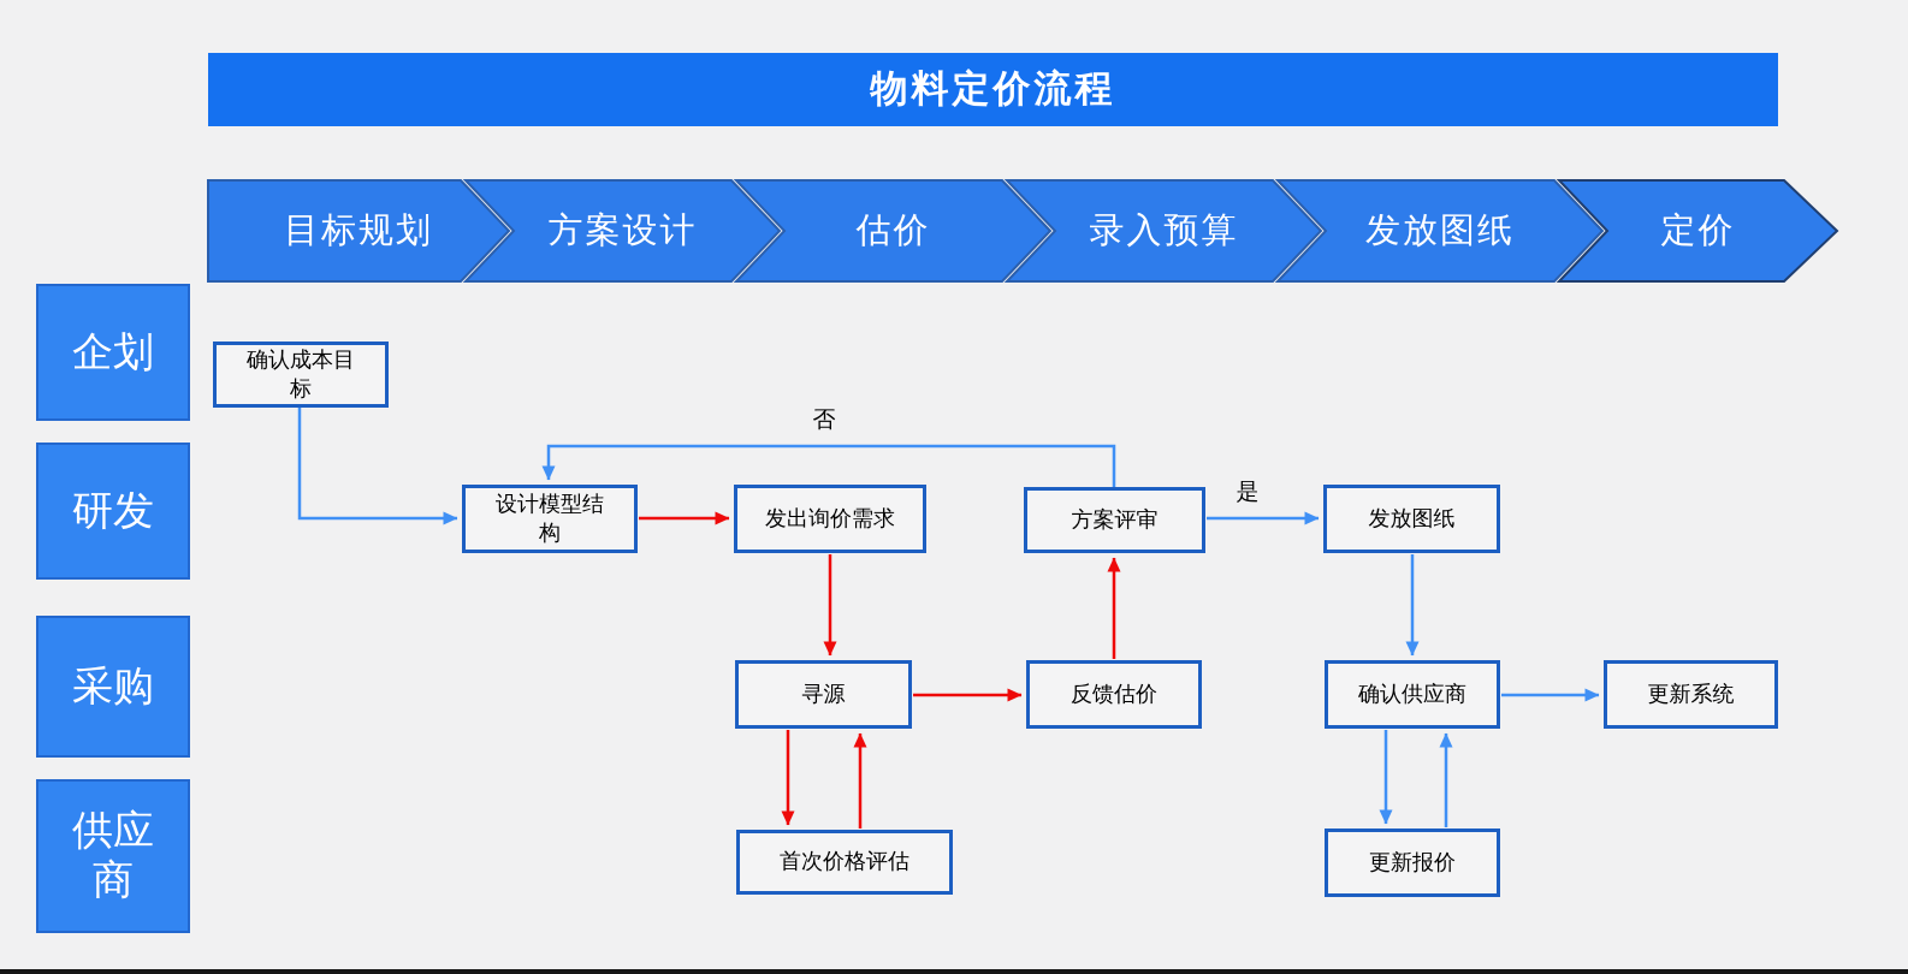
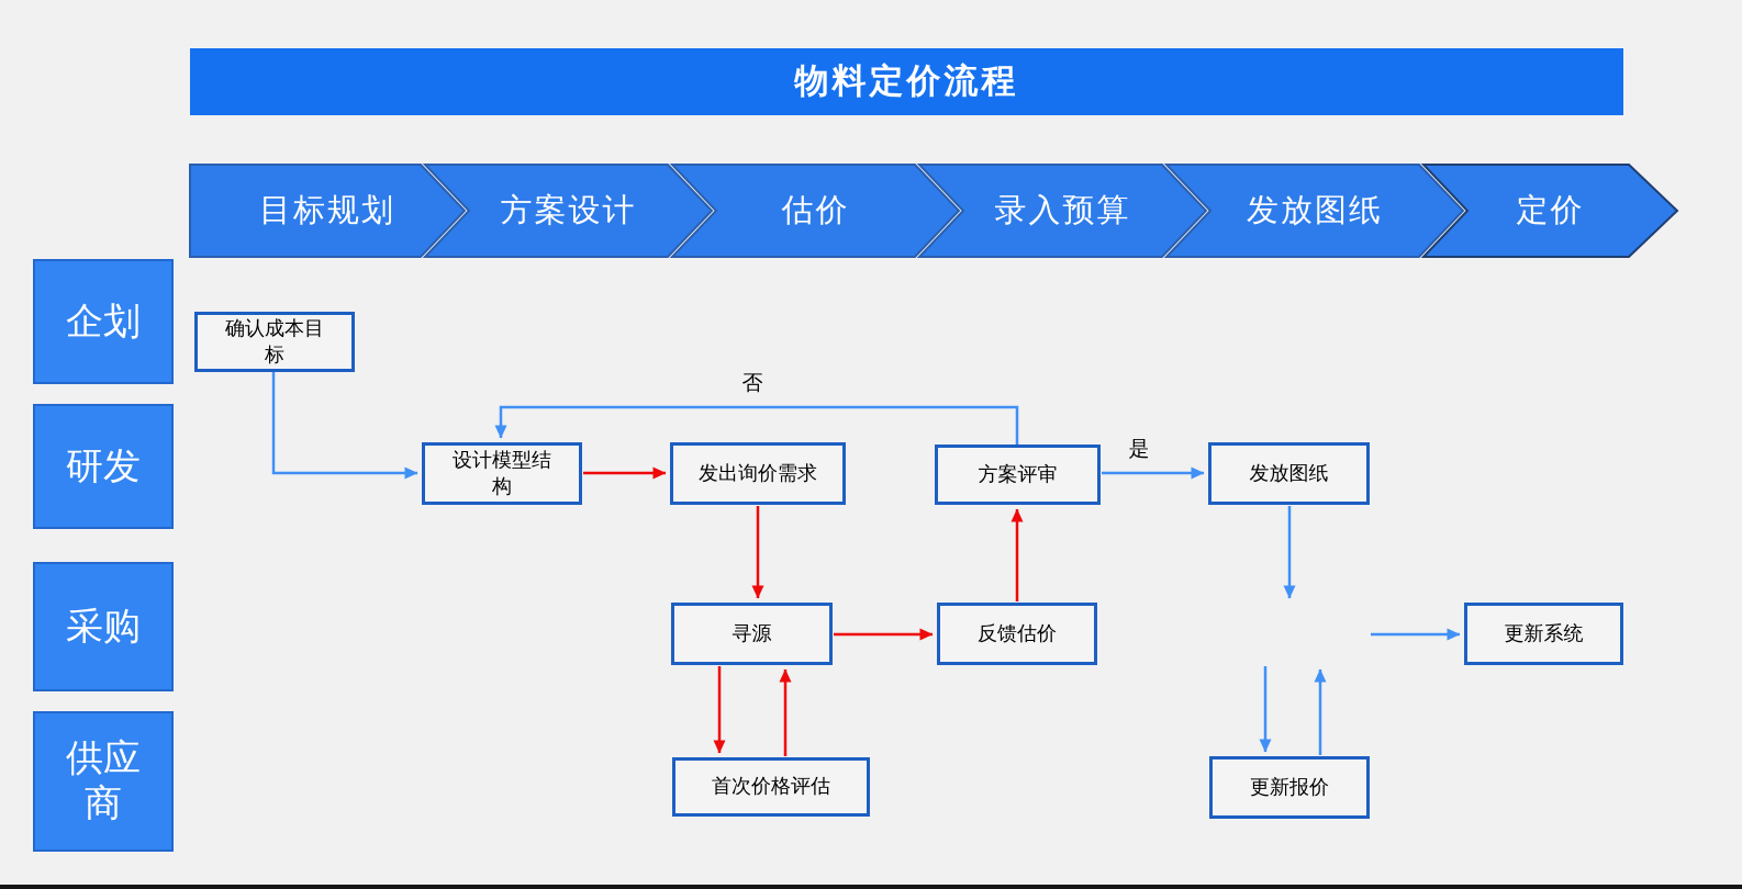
  物料定价流程
  目标规划
  方案设计
  估价
  录入预算
  发放图纸
  定价
  企划
  研发
  采购
  供应商
  确认成本目标
  设计模型结构
  发出询价需求
  方案评审
  发放图纸
  寻源
  反馈估价
- 确认供应商
  更新系统
  首次价格评估
  更新报价
  否
  是
